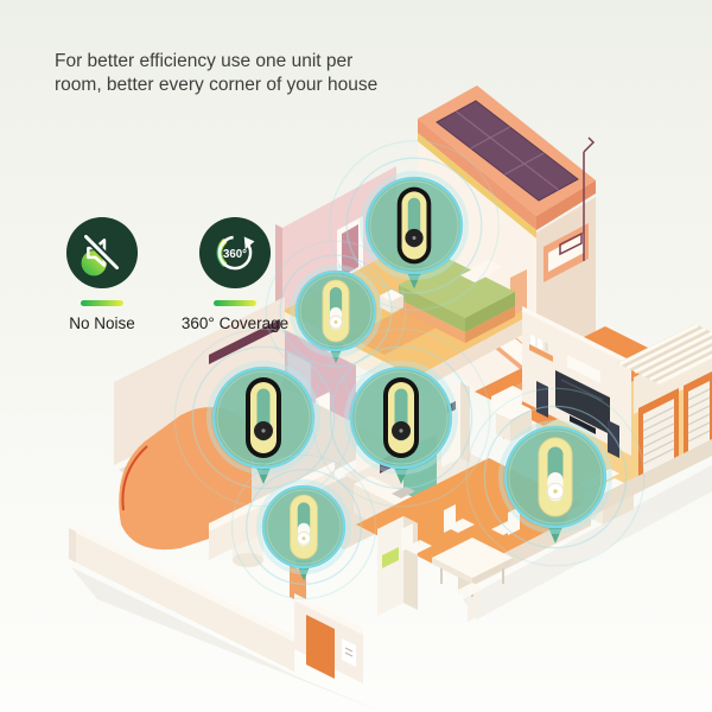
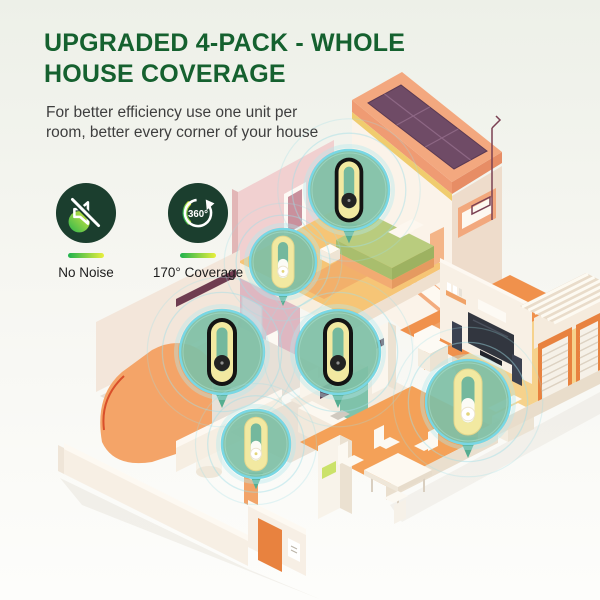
+ UPGRADED 4-PACK - WHOLE
+ HOUSE COVERAGE
  For better efficiency use one unit per
  room, better every corner of your house
  No Noise
  360°
- 360° Coverage
+ 170° Coverage
